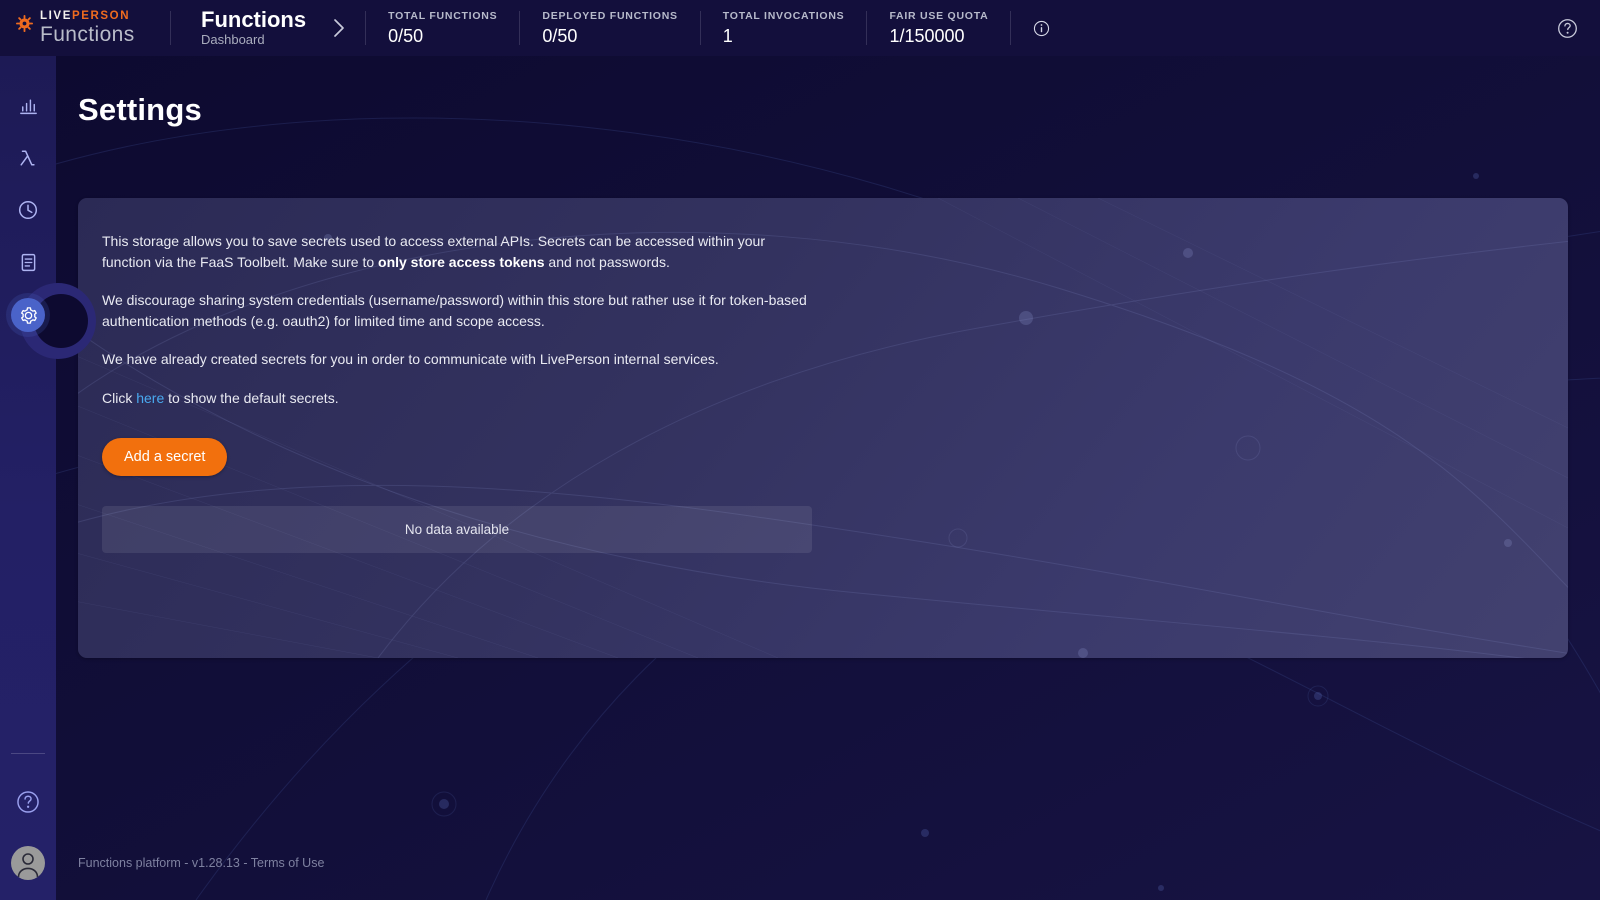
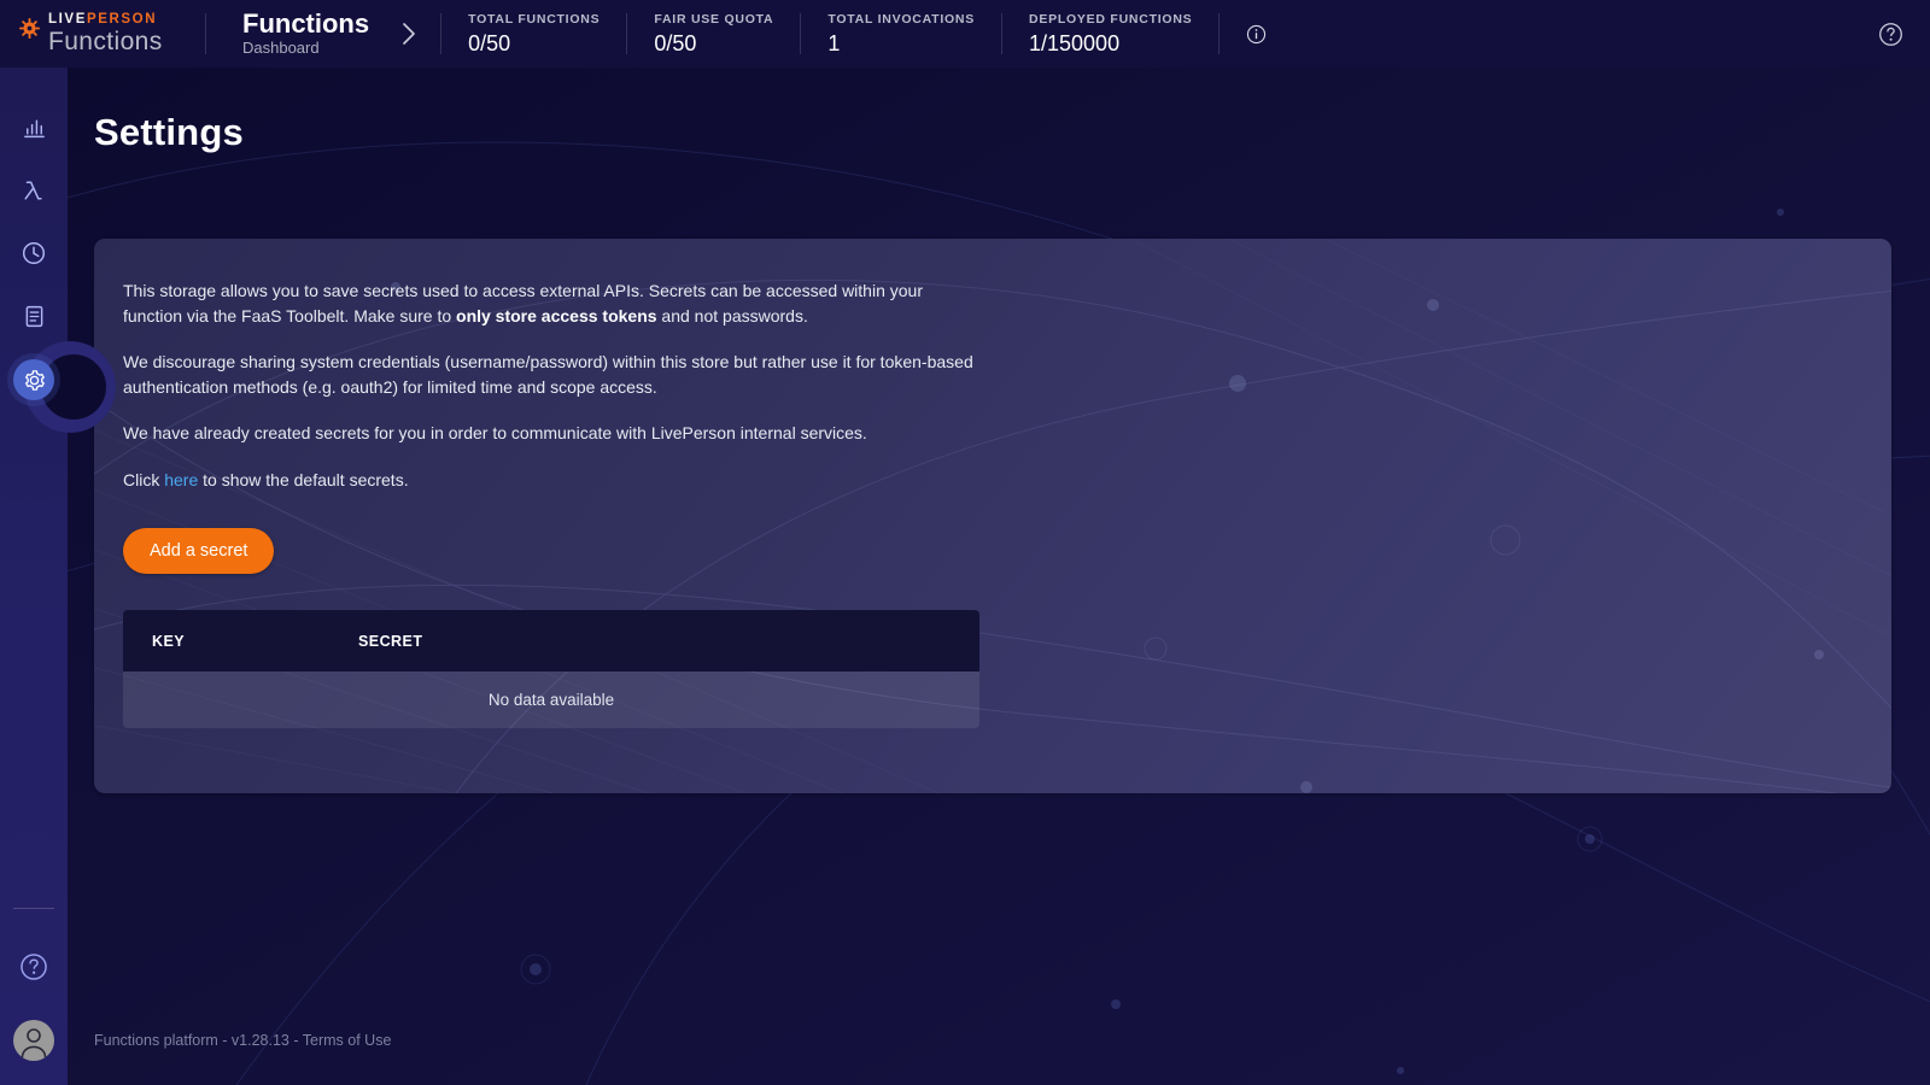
  LIVEPERSON
  Functions
  Functions
  Dashboard
  TOTAL FUNCTIONS
  0/50
- DEPLOYED FUNCTIONS
+ FAIR USE QUOTA
  0/50
  TOTAL INVOCATIONS
  1
- FAIR USE QUOTA
+ DEPLOYED FUNCTIONS
  1/150000
  Settings
  This storage allows you to save secrets used to access external APIs. Secrets can be accessed within your function via the FaaS Toolbelt. Make sure to only store access tokens and not passwords.
  We discourage sharing system credentials (username/password) within this store but rather use it for token-based authentication methods (e.g. oauth2) for limited time and scope access.
  We have already created secrets for you in order to communicate with LivePerson internal services.
  Click here to show the default secrets.
  Add a secret
+ KEY
+ SECRET
  No data available
  Functions platform - v1.28.13 - Terms of Use
